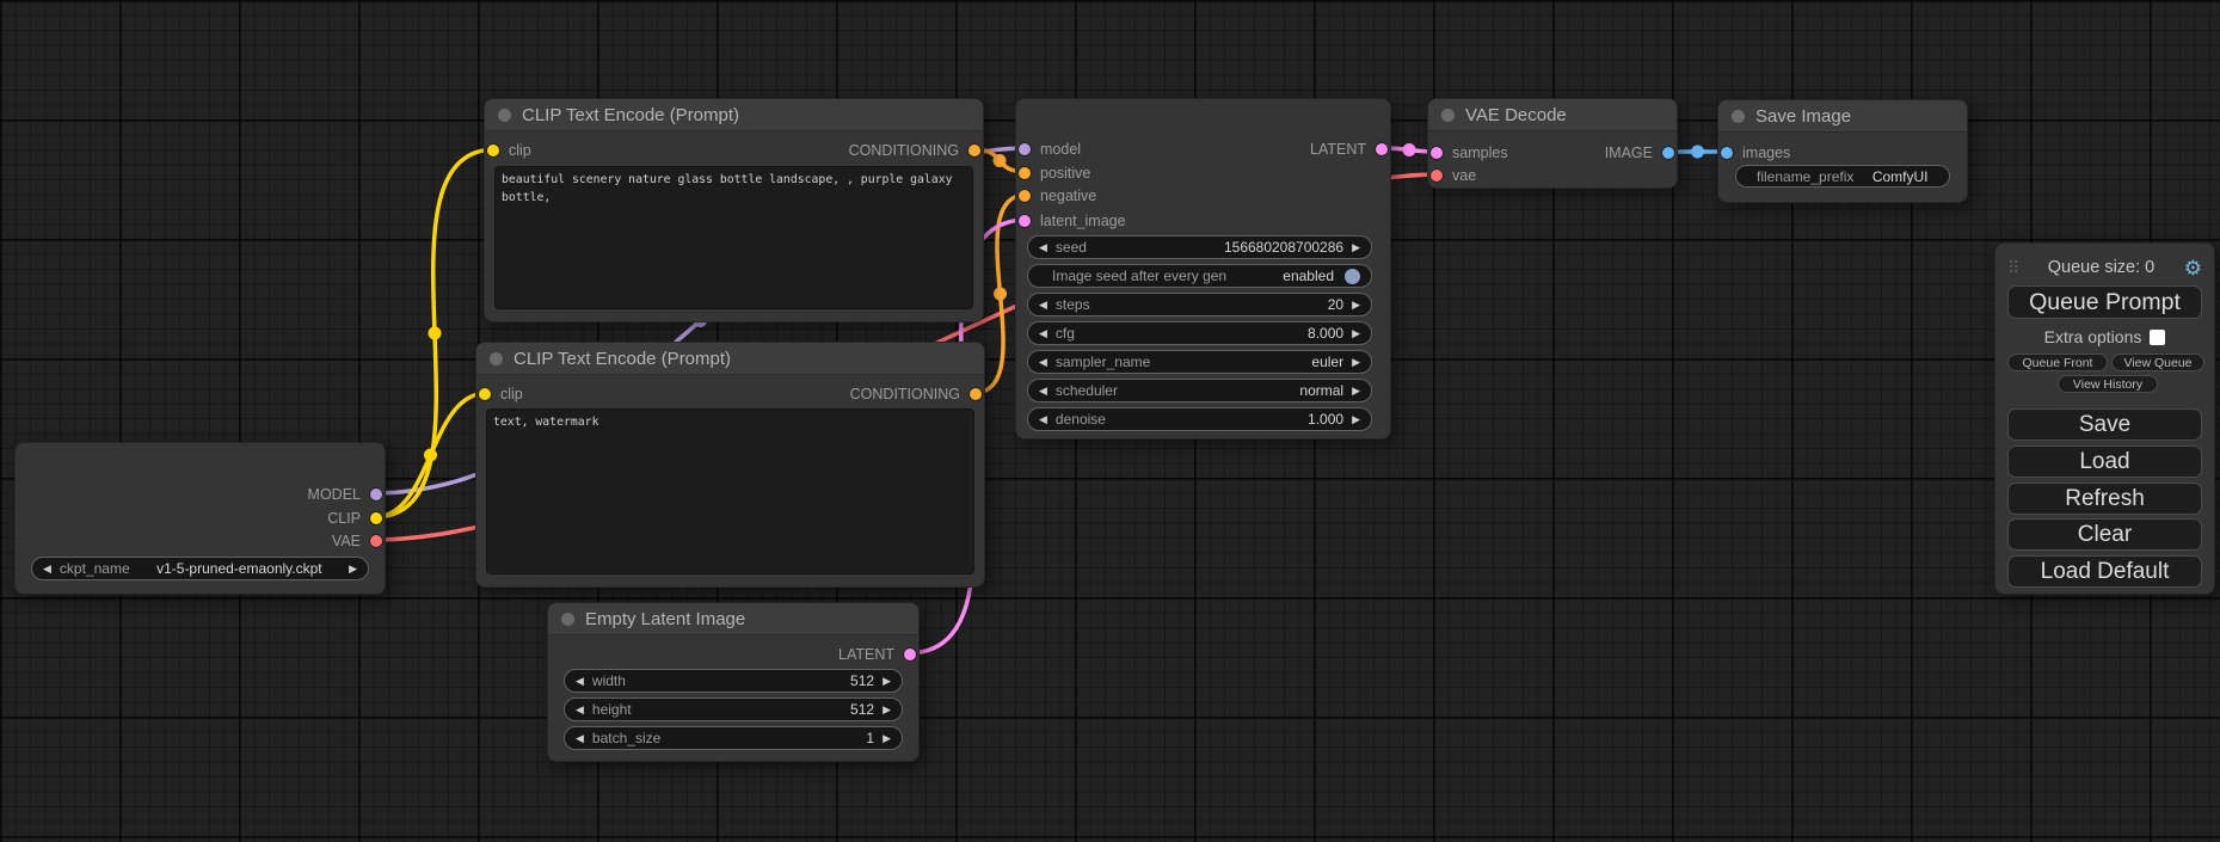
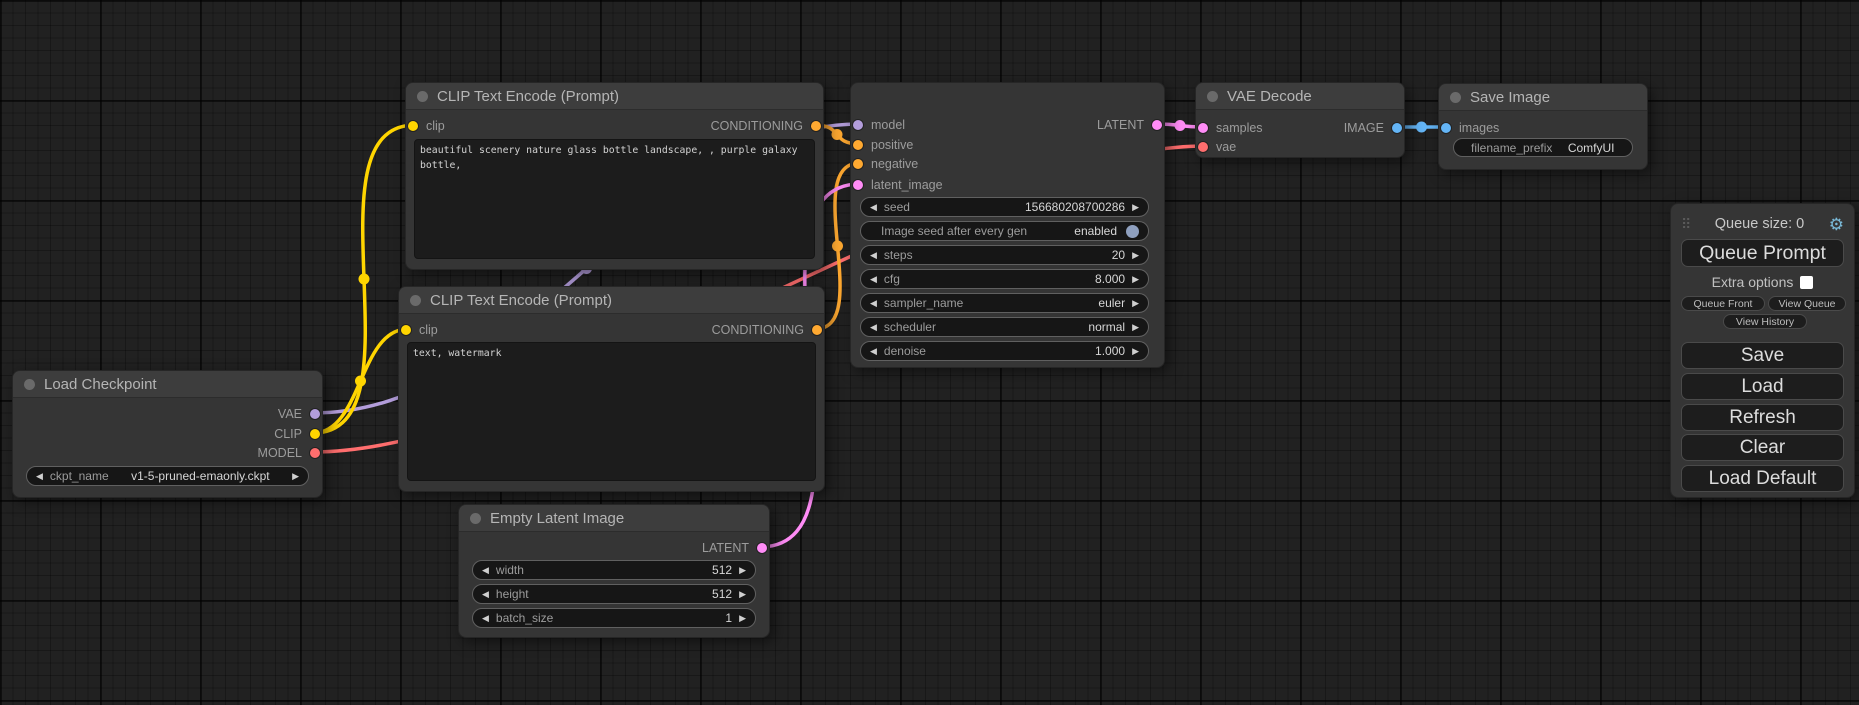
+ Load Checkpoint
- MODEL
+ VAE
  CLIP
- VAE
+ MODEL
  ◀
  ckpt_name
  v1-5-pruned-emaonly.ckpt
  ▶
  CLIP Text Encode (Prompt)
  clip
  CONDITIONING
  beautiful scenery nature glass bottle landscape, , purple galaxy bottle,
  CLIP Text Encode (Prompt)
  clip
  CONDITIONING
  text, watermark
  Empty Latent Image
  LATENT
  ◀
  width
  512
  ▶
  ◀
  height
  512
  ▶
  ◀
  batch_size
  1
  ▶
  model
  LATENT
  positive
  negative
  latent_image
  ◀
  seed
  156680208700286
  ▶
  Image seed after every gen
  enabled
  ◀
  steps
  20
  ▶
  ◀
  cfg
  8.000
  ▶
  ◀
  sampler_name
  euler
  ▶
  ◀
  scheduler
  normal
  ▶
  ◀
  denoise
  1.000
  ▶
  VAE Decode
  samples
  IMAGE
  vae
  Save Image
  images
  filename_prefix
  ComfyUI
  ⠿
  Queue size: 0
  ⚙
  Queue Prompt
  Extra options
  Queue Front
  View Queue
  View History
  Save
  Load
  Refresh
  Clear
  Load Default
